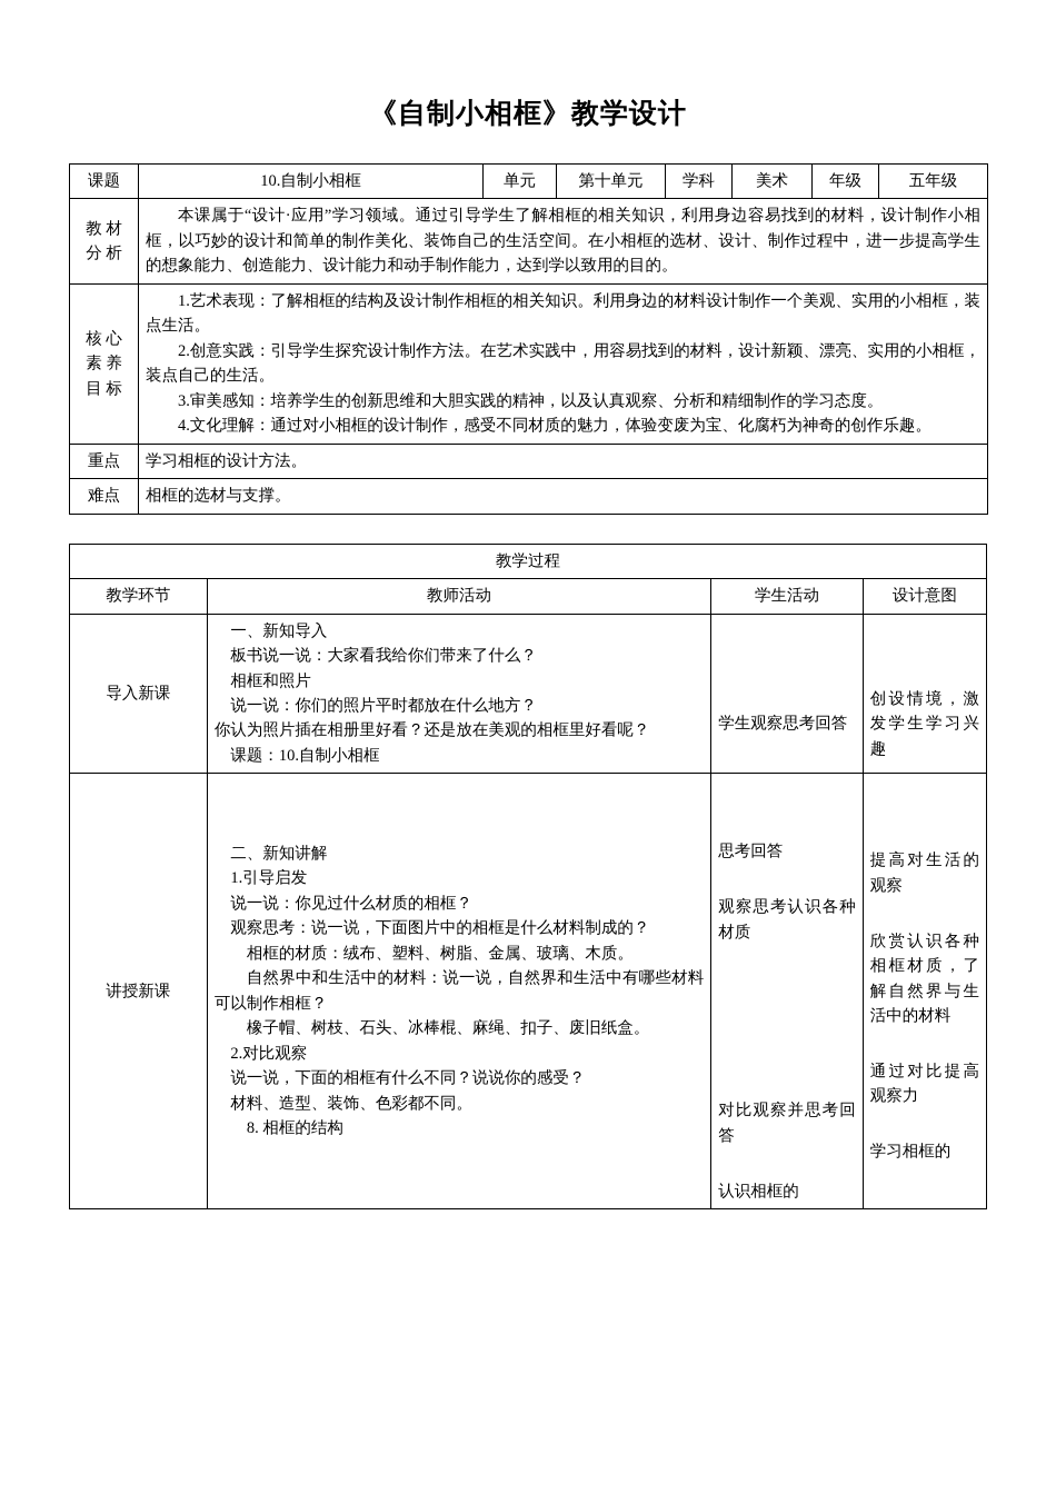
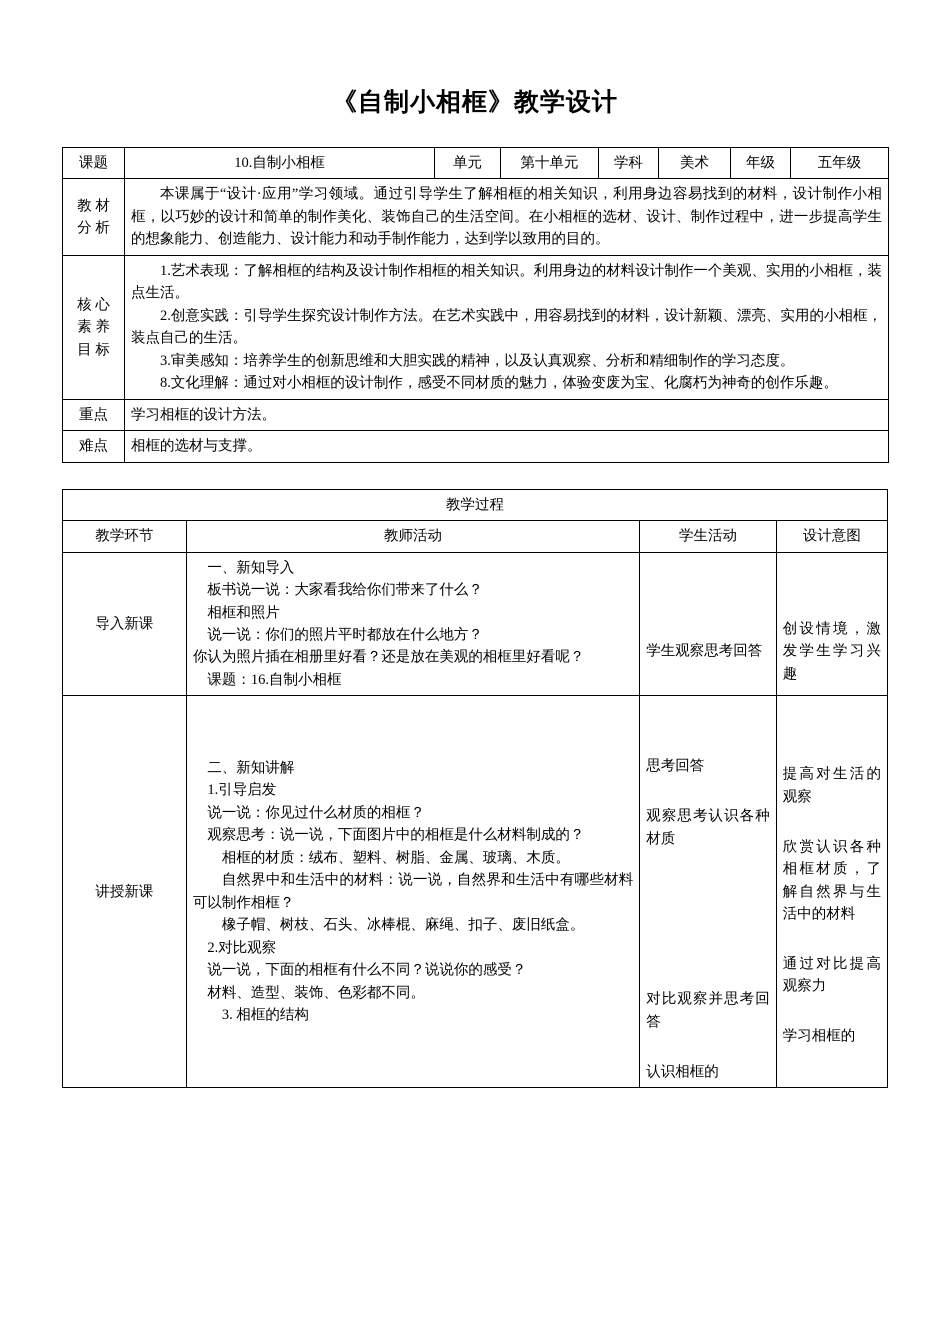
  《自制小相框》教学设计
  课题	10.自制小相框	单元	第十单元	学科	美术	年级	五年级
  教 材 分 析	本课属于“设计·应用”学习领域。通过引导学生了解相框的相关知识，利用身边容易找到的材料，设计制作小相框，以巧妙的设计和简单的制作美化、装饰自己的生活空间。在小相框的选材、设计、制作过程中，进一步提高学生的想象能力、创造能力、设计能力和动手制作能力，达到学以致用的目的。
- 核 心 素 养 目 标	1.艺术表现：了解相框的结构及设计制作相框的相关知识。利用身边的材料设计制作一个美观、实用的小相框，装点生活。 2.创意实践：引导学生探究设计制作方法。在艺术实践中，用容易找到的材料，设计新颖、漂亮、实用的小相框，装点自己的生活。 3.审美感知：培养学生的创新思维和大胆实践的精神，以及认真观察、分析和精细制作的学习态度。 4.文化理解：通过对小相框的设计制作，感受不同材质的魅力，体验变废为宝、化腐朽为神奇的创作乐趣。
+ 核 心 素 养 目 标	1.艺术表现：了解相框的结构及设计制作相框的相关知识。利用身边的材料设计制作一个美观、实用的小相框，装点生活。 2.创意实践：引导学生探究设计制作方法。在艺术实践中，用容易找到的材料，设计新颖、漂亮、实用的小相框，装点自己的生活。 3.审美感知：培养学生的创新思维和大胆实践的精神，以及认真观察、分析和精细制作的学习态度。 8.文化理解：通过对小相框的设计制作，感受不同材质的魅力，体验变废为宝、化腐朽为神奇的创作乐趣。
  重点	学习相框的设计方法。
  难点	相框的选材与支撑。
  教学过程
  教学环节	教师活动	学生活动	设计意图
- 导入新课	一、新知导入 板书说一说：大家看我给你们带来了什么？ 相框和照片 说一说：你们的照片平时都放在什么地方？ 你认为照片插在相册里好看？还是放在美观的相框里好看呢？ 课题：10.自制小相框	学生观察思考回答	创设情境，激发学生学习兴趣
+ 导入新课	一、新知导入 板书说一说：大家看我给你们带来了什么？ 相框和照片 说一说：你们的照片平时都放在什么地方？ 你认为照片插在相册里好看？还是放在美观的相框里好看呢？ 课题：16.自制小相框	学生观察思考回答	创设情境，激发学生学习兴趣
- 讲授新课	二、新知讲解 1.引导启发 说一说：你见过什么材质的相框？ 观察思考：说一说，下面图片中的相框是什么材料制成的？ 相框的材质：绒布、塑料、树脂、金属、玻璃、木质。 自然界中和生活中的材料：说一说，自然界和生活中有哪些材料可以制作相框？ 橡子帽、树枝、石头、冰棒棍、麻绳、扣子、废旧纸盒。 2.对比观察 说一说，下面的相框有什么不同？说说你的感受？ 材料、造型、装饰、色彩都不同。 8. 相框的结构	思考回答 观察思考认识各种材质 对比观察并思考回答 认识相框的	提高对生活的观察 欣赏认识各种相框材质，了解自然界与生活中的材料 通过对比提高观察力 学习相框的
+ 讲授新课	二、新知讲解 1.引导启发 说一说：你见过什么材质的相框？ 观察思考：说一说，下面图片中的相框是什么材料制成的？ 相框的材质：绒布、塑料、树脂、金属、玻璃、木质。 自然界中和生活中的材料：说一说，自然界和生活中有哪些材料可以制作相框？ 橡子帽、树枝、石头、冰棒棍、麻绳、扣子、废旧纸盒。 2.对比观察 说一说，下面的相框有什么不同？说说你的感受？ 材料、造型、装饰、色彩都不同。 3. 相框的结构	思考回答 观察思考认识各种材质 对比观察并思考回答 认识相框的	提高对生活的观察 欣赏认识各种相框材质，了解自然界与生活中的材料 通过对比提高观察力 学习相框的
